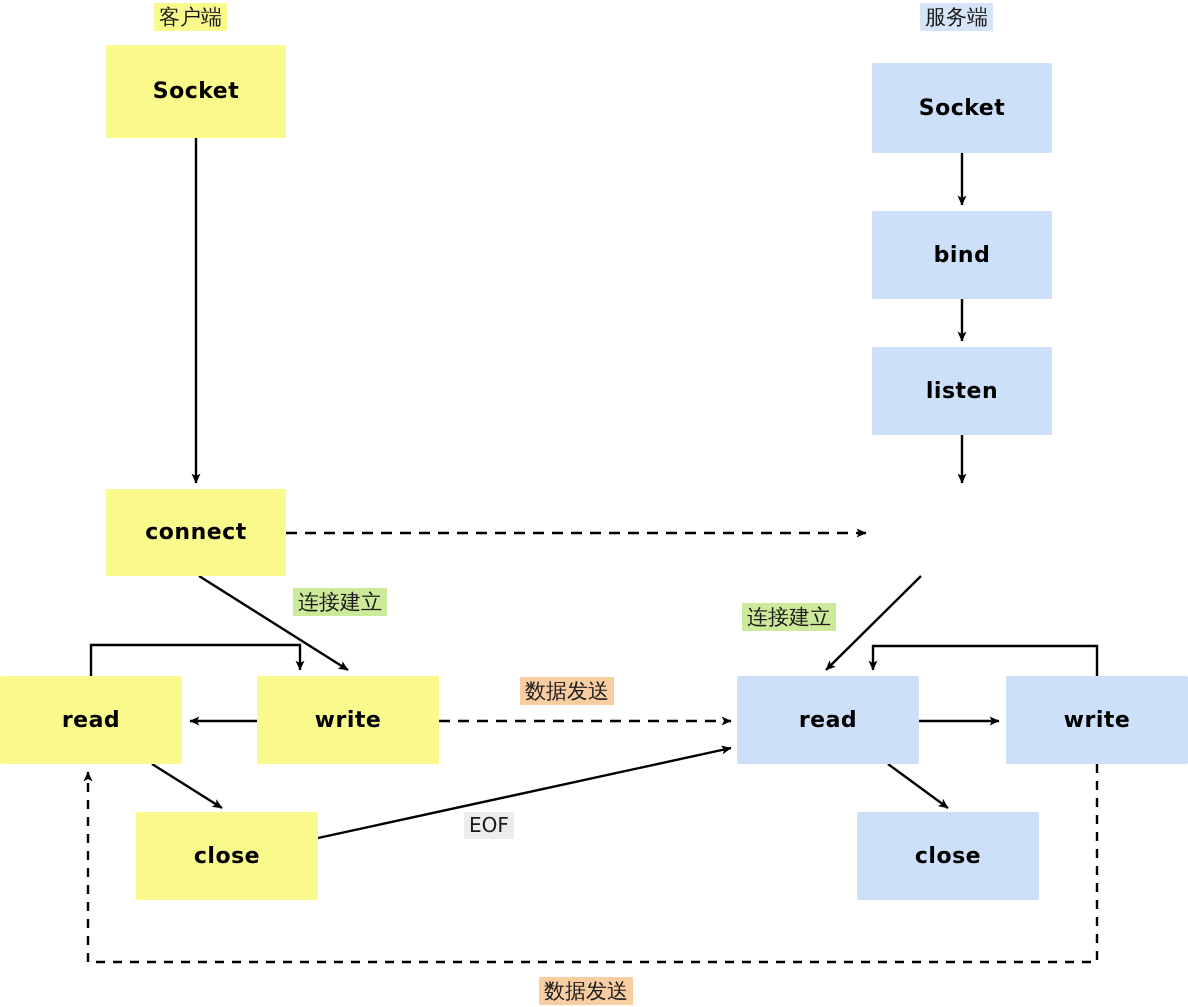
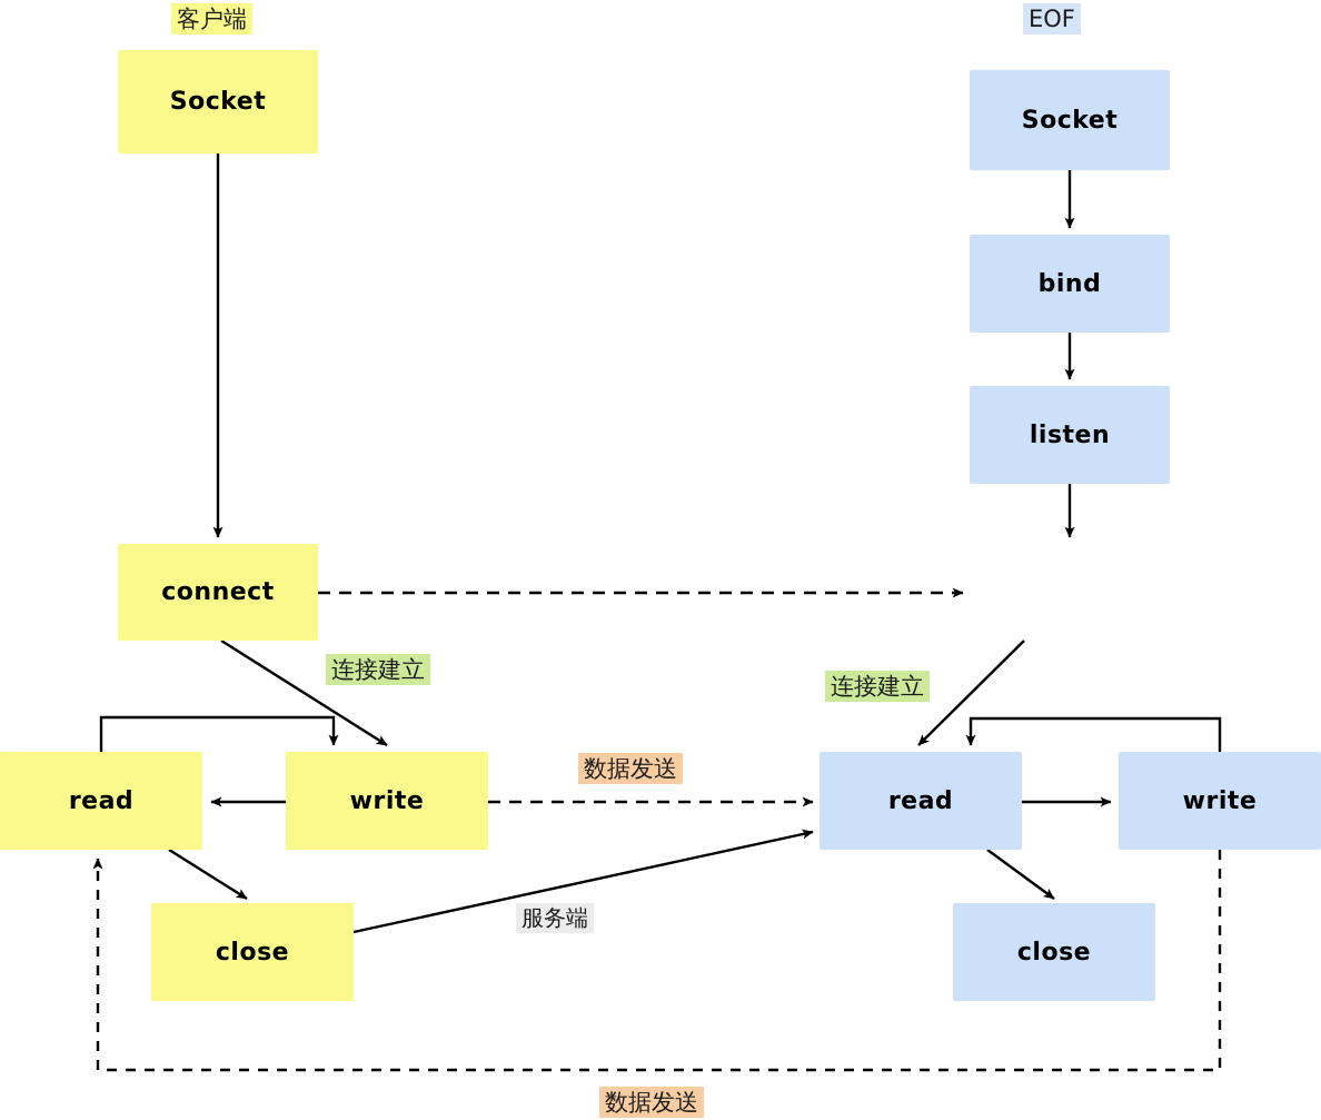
  Socket
  connect
  read
  write
  close
  Socket
  bind
  listen
  read
  write
  close
  客户端
- 服务端
+ EOF
  连接建立
  连接建立
  数据发送
- EOF
+ 服务端
  数据发送
